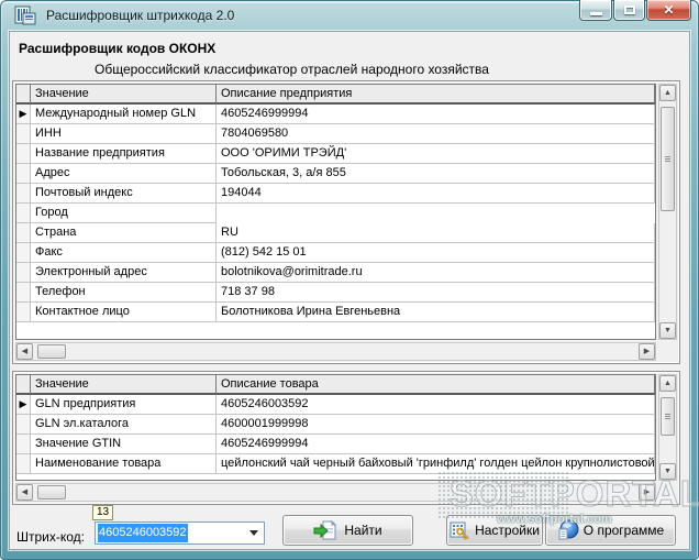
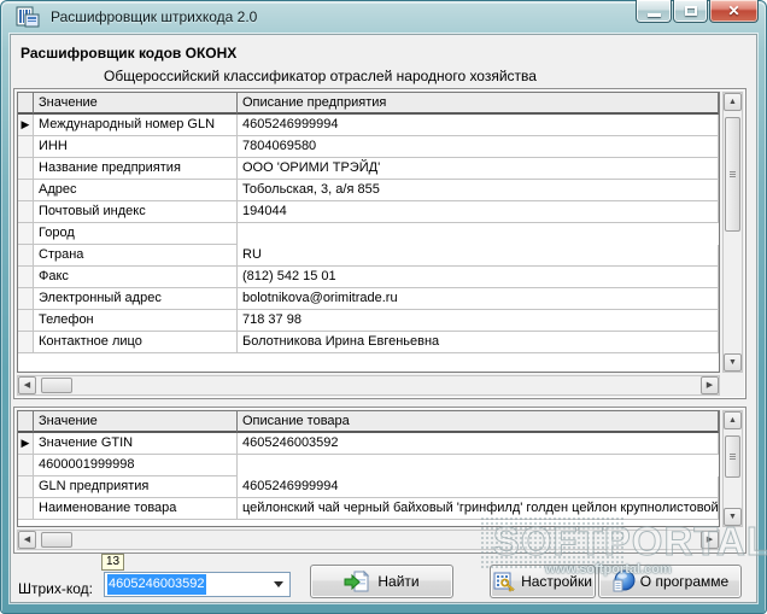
  Расшифровщик штрихкода 2.0
  ✕
  Расшифровщик кодов ОКОНХ
  Общероссийский классификатор отраслей народного хозяйства
  Значение
  Описание предприятия
  ▶
  Международный номер GLN
  4605246999994
  ИНН
  7804069580
  Название предприятия
  ООО 'ОРИМИ ТРЭЙД'
  Адрес
  Тобольская, 3, а/я 855
  Почтовый индекс
  194044
  Город
  Страна
  RU
  Факс
  (812) 542 15 01
  Электронный адрес
  bolotnikova@orimitrade.ru
  Телефон
  718 37 98
  Контактное лицо
  Болотникова Ирина Евгеньевна
  Значение
  Описание товара
  ▶
- GLN предприятия
+ Значение GTIN
  4605246003592
- GLN эл.каталога
  4600001999998
- Значение GTIN
+ GLN предприятия
  4605246999994
  Наименование товара
  цейлонский чай черный байховый 'гринфилд' голден цейлон крупнолистовой
  13
  Штрих-код:
  4605246003592
  Найти
  Настройки
  О программе
  SOFTPORTAL
  www.softportal.com
